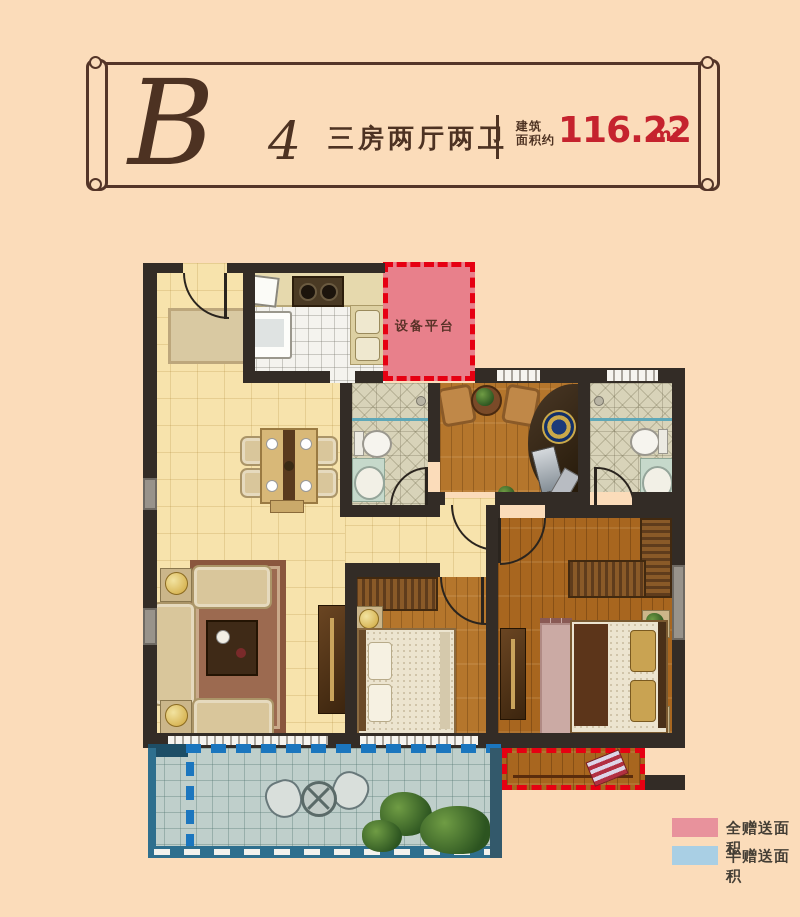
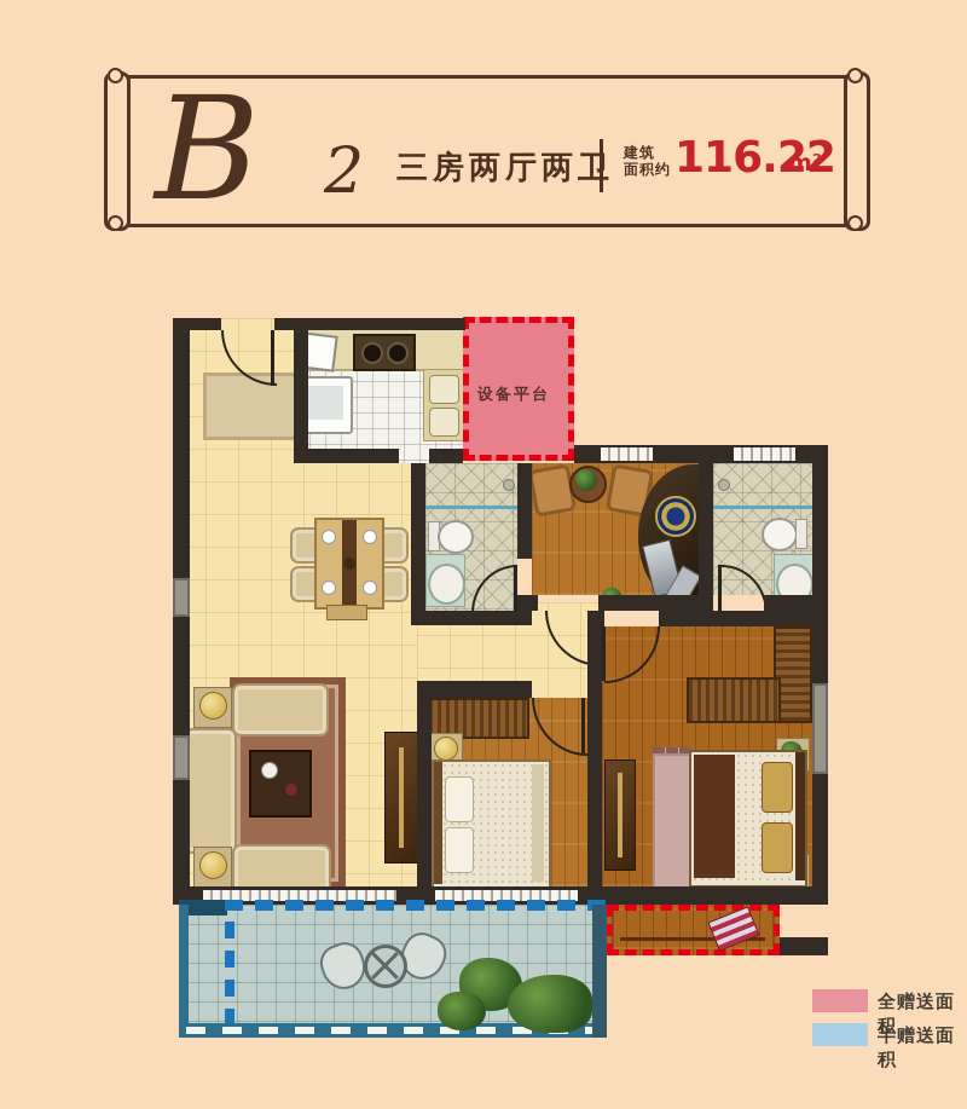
  B
- 4
+ 2
  三房两厅两卫
  建筑
  面积约
  116.22
  m²
  设备平台
  全赠送面积
  半赠送面积
